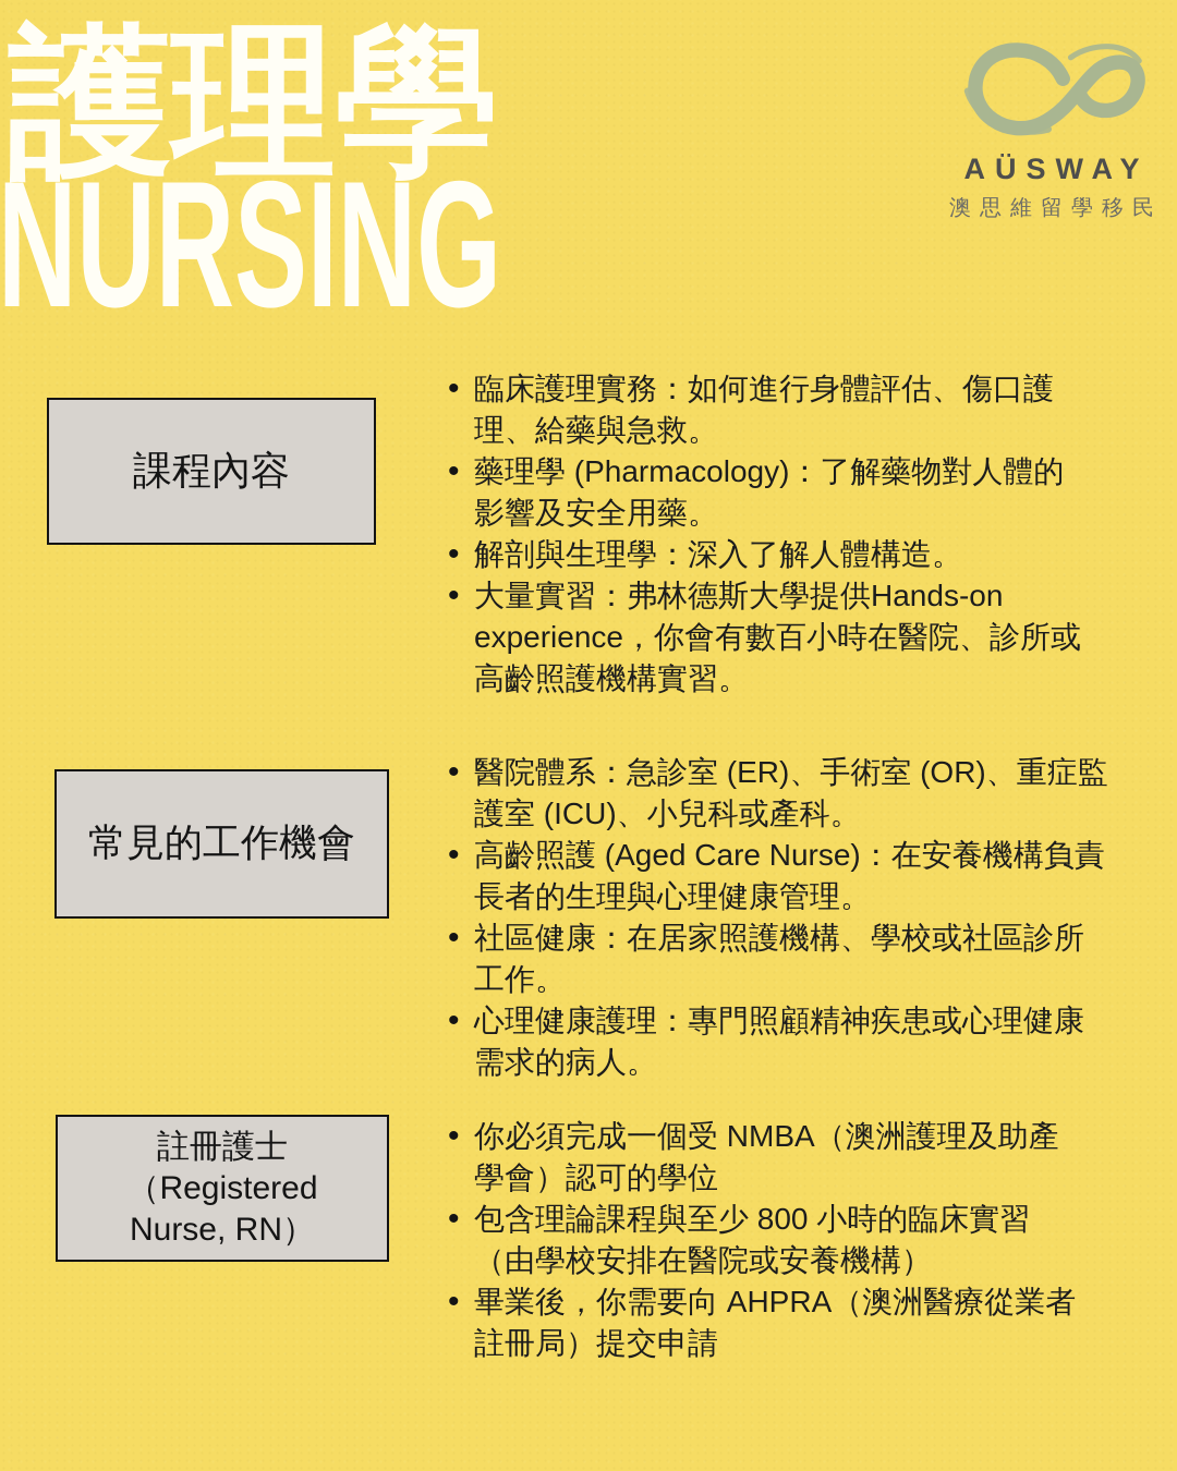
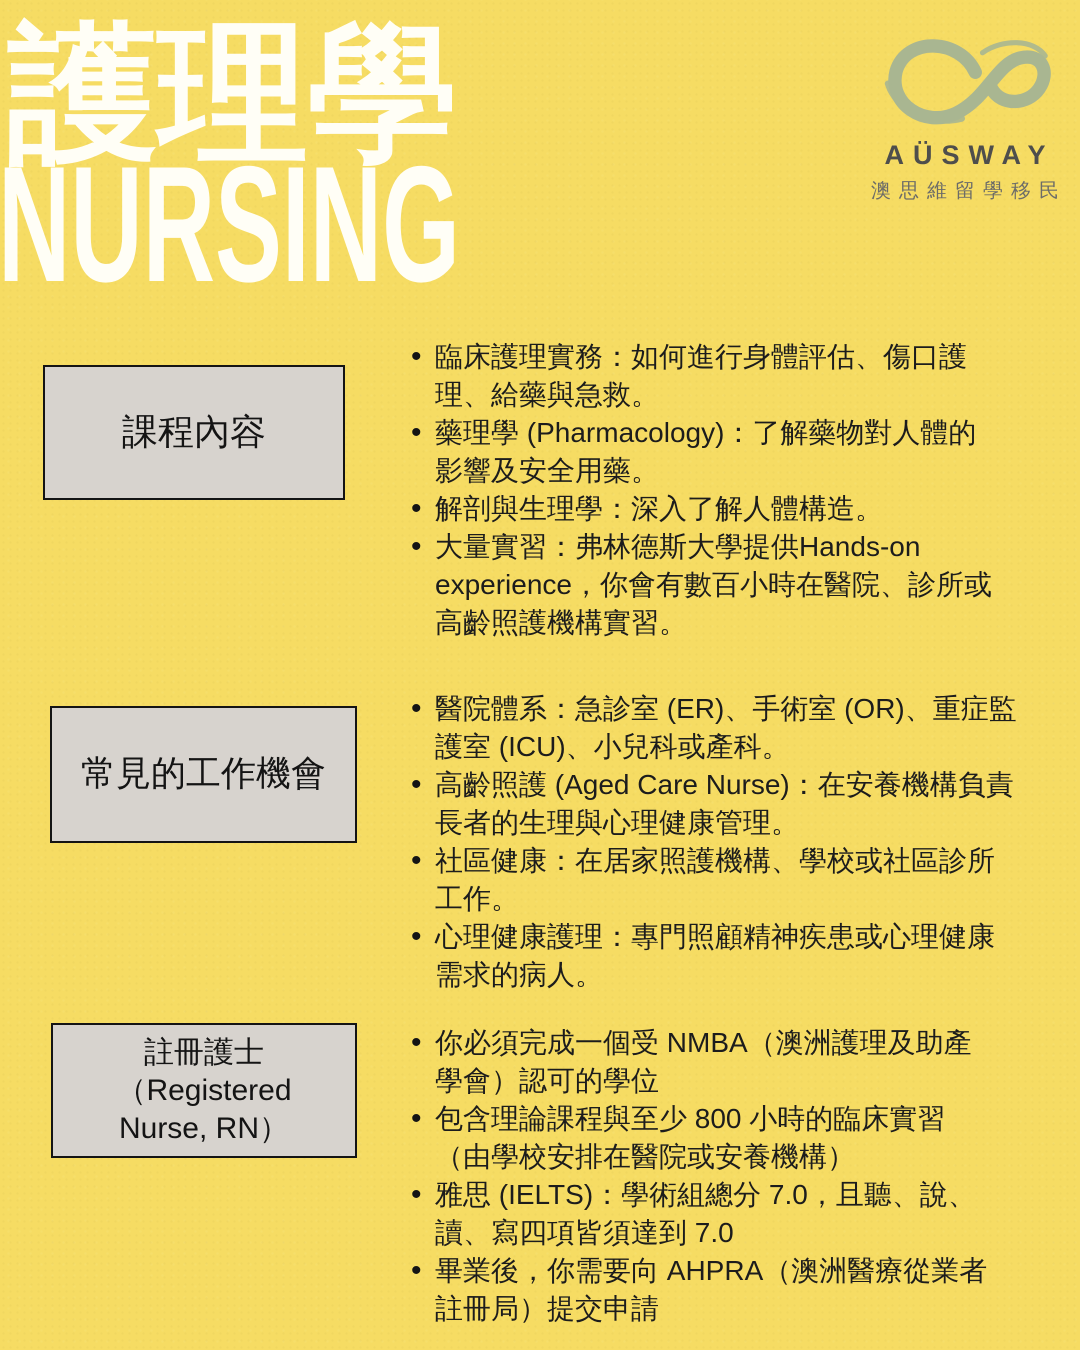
  護理學
  NURSING
  AÜSWAY
  澳思維留學移民
  課程內容
  臨床護理實務：如何進行身體評估、傷口護
  理、給藥與急救。
  藥理學 (Pharmacology)：了解藥物對人體的
  影響及安全用藥。
  解剖與生理學：深入了解人體構造。
  大量實習：弗林德斯大學提供Hands-on
  experience，你會有數百小時在醫院、診所或
  高齡照護機構實習。
  常見的工作機會
  醫院體系：急診室 (ER)、手術室 (OR)、重症監
  護室 (ICU)、小兒科或產科。
  高齡照護 (Aged Care Nurse)：在安養機構負責
  長者的生理與心理健康管理。
  社區健康：在居家照護機構、學校或社區診所
  工作。
  心理健康護理：專門照顧精神疾患或心理健康
  需求的病人。
  註冊護士
  （Registered
  Nurse, RN）
  你必須完成一個受 NMBA（澳洲護理及助產
  學會）認可的學位
  包含理論課程與至少 800 小時的臨床實習
  （由學校安排在醫院或安養機構）
+ 雅思 (IELTS)：學術組總分 7.0，且聽、說、
+ 讀、寫四項皆須達到 7.0
  畢業後，你需要向 AHPRA（澳洲醫療從業者
  註冊局）提交申請
